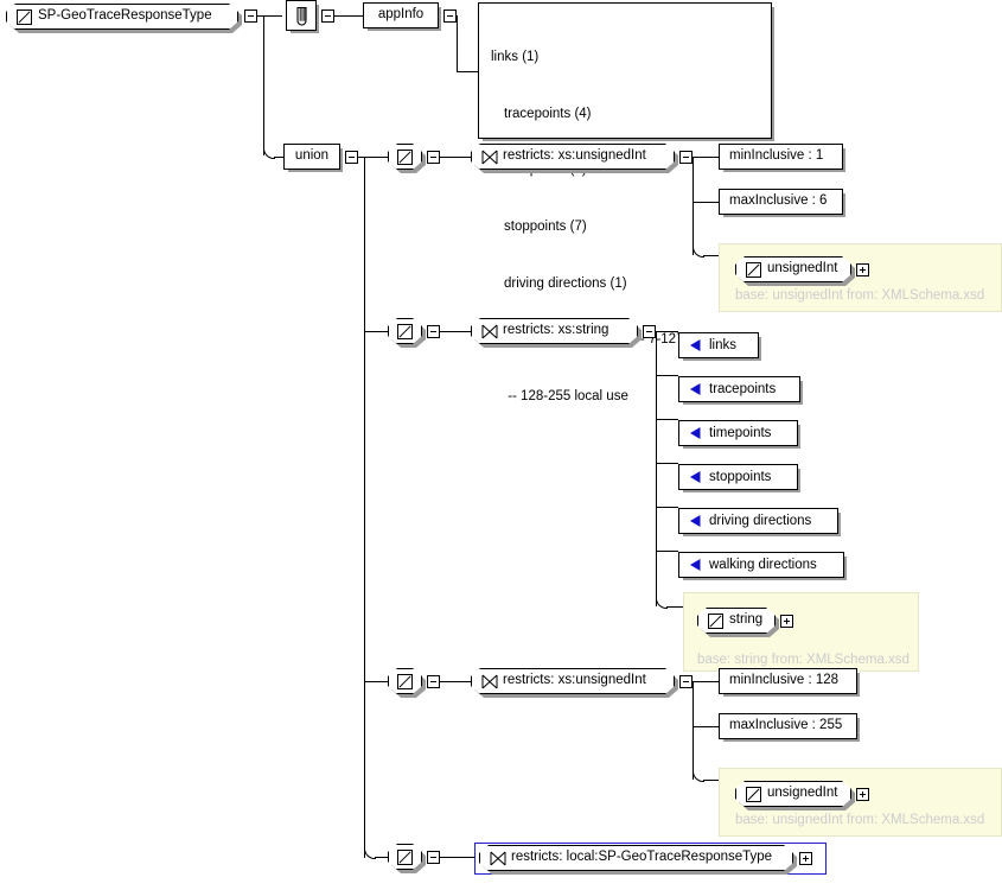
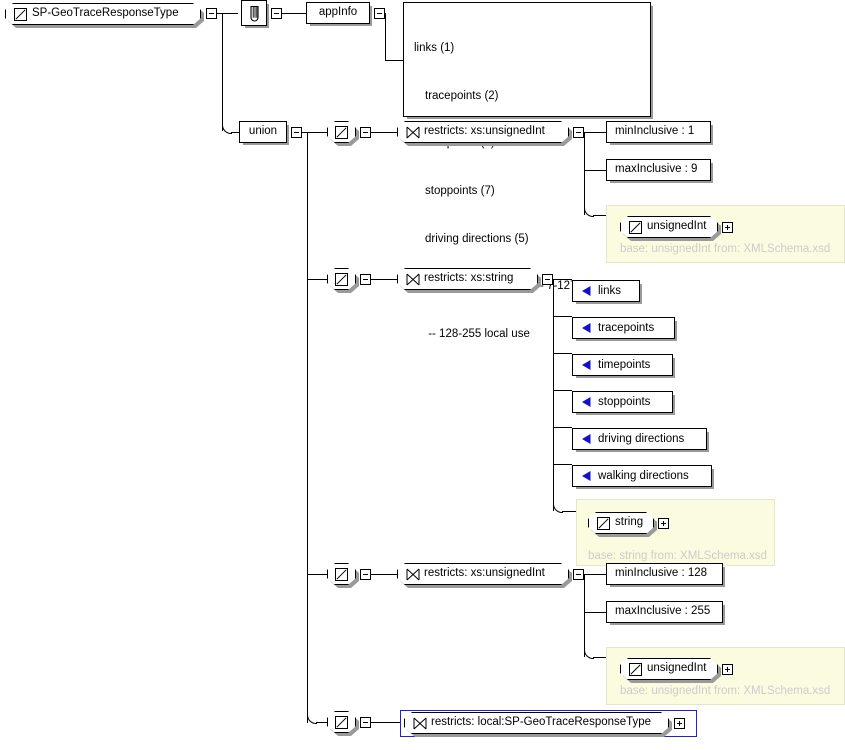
  SP-GeoTraceResponseType
  appInfo
  links (1)
- tracepoints (4)
+ tracepoints (2)
  stoppoints (7)
- driving directions (1)
+ driving directions (5)
  -- 128-255 local use
  union
  restricts: xs:unsignedInt
  minInclusive : 1
- maxInclusive : 6
+ maxInclusive : 9
  unsignedInt
  base: unsignedInt from: XMLSchema.xsd
  restricts: xs:string
  links
  tracepoints
  timepoints
  stoppoints
  driving directions
  walking directions
  string
  base: string from: XMLSchema.xsd
  restricts: xs:unsignedInt
  minInclusive : 128
  maxInclusive : 255
  unsignedInt
  base: unsignedInt from: XMLSchema.xsd
  restricts: local:SP-GeoTraceResponseType
